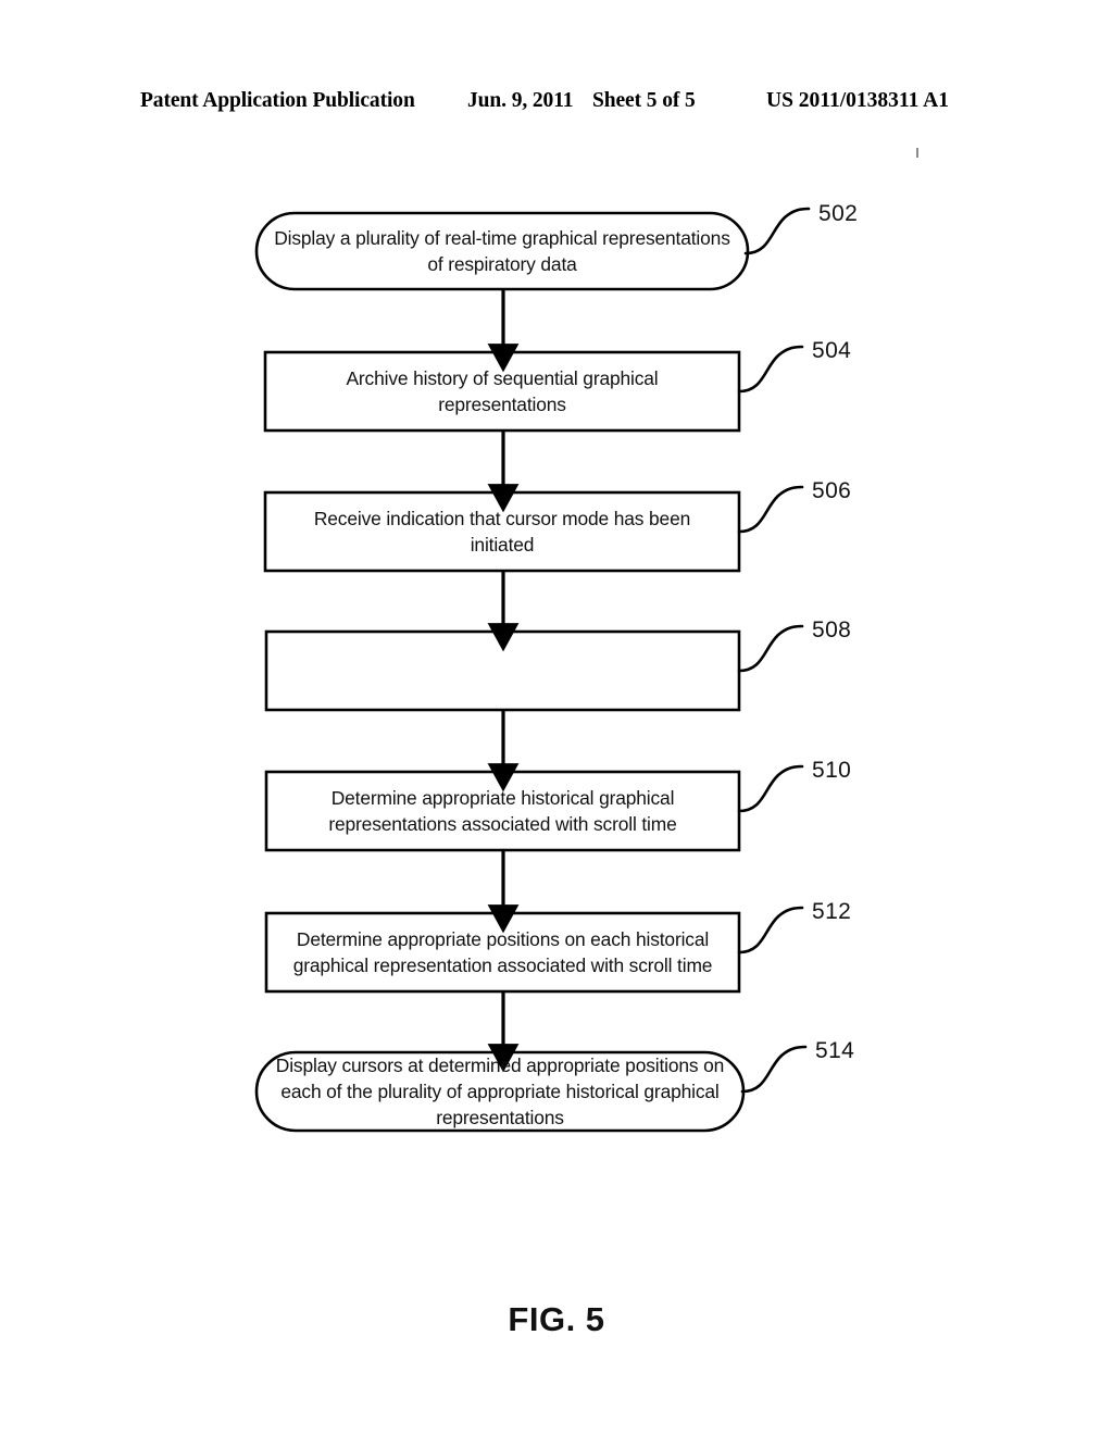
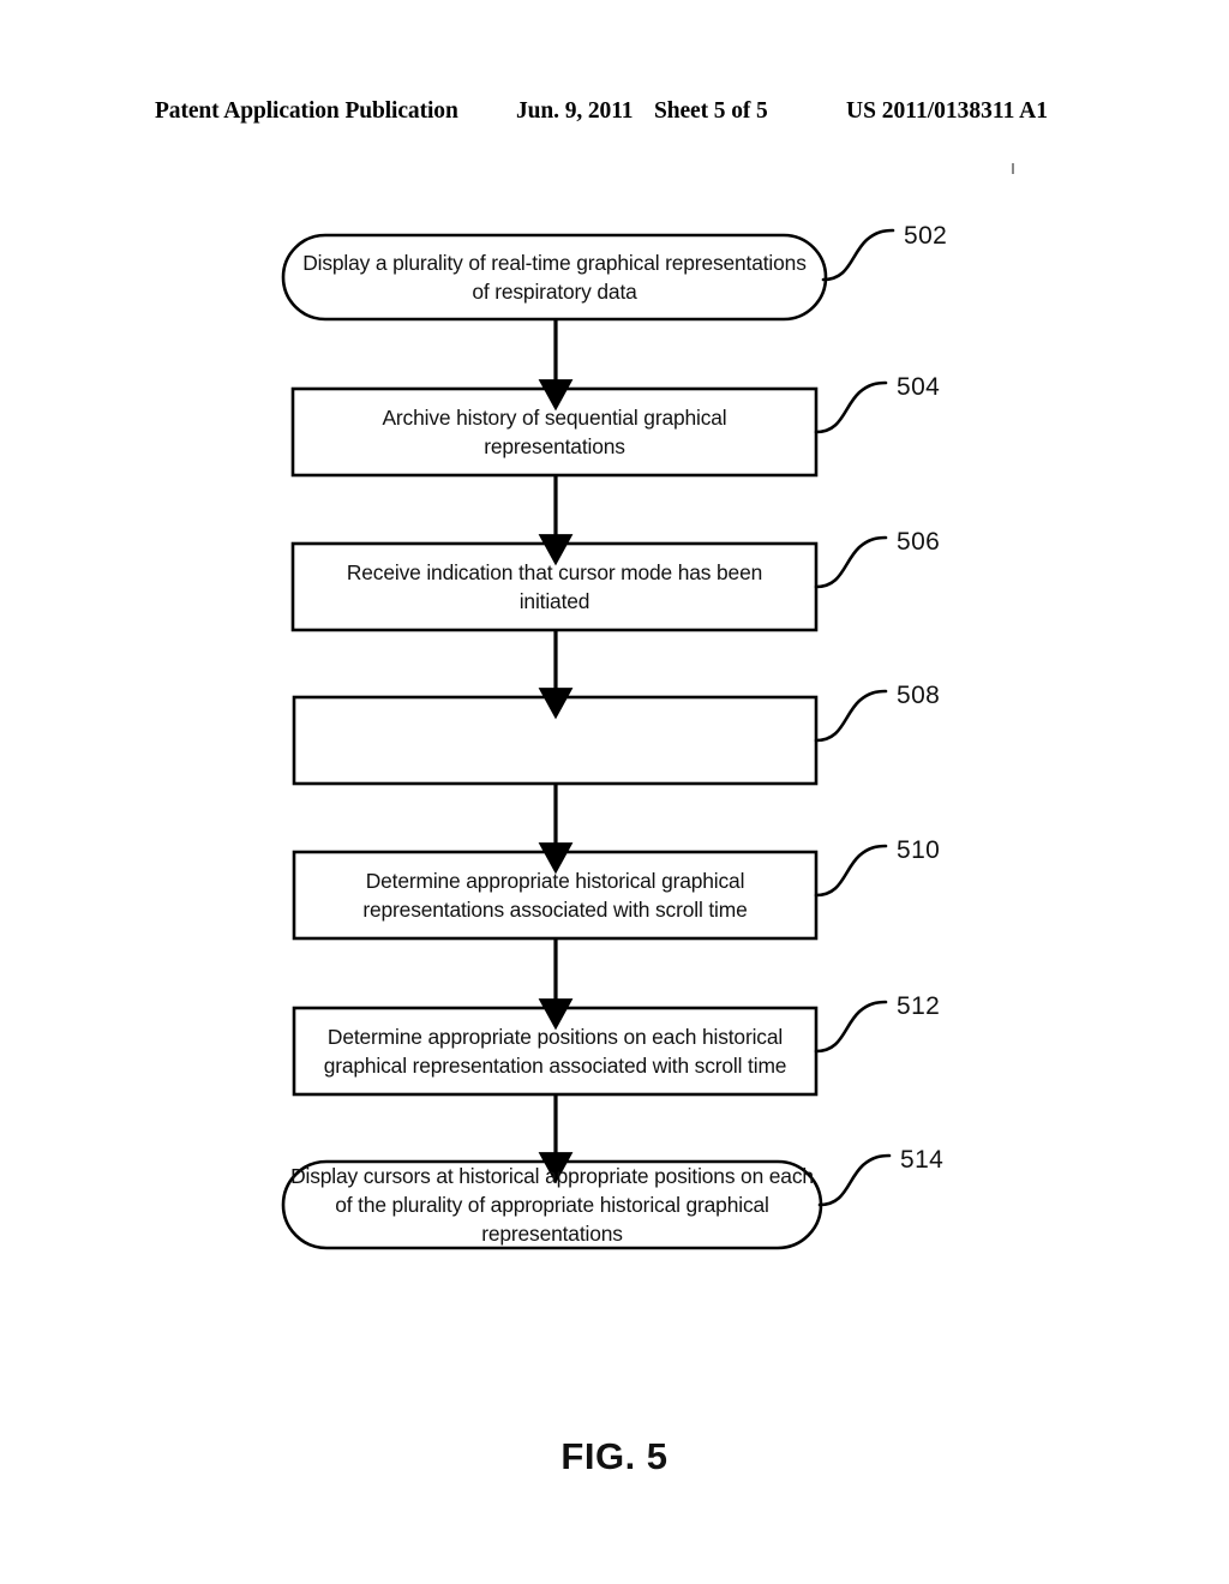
  Patent Application Publication
  Jun. 9, 2011
  Sheet 5 of 5
  US 2011/0138311 A1
  Display a plurality of real-time graphical representations of respiratory data
  Archive history of sequential graphical representations
  Receive indication that cursor mode has been initiated
  Determine appropriate historical graphical representations associated with scroll time
  Determine appropriate positions on each historical graphical representation associated with scroll time
- Display cursors at determined appropriate positions on each of the plurality of appropriate historical graphical representations
+ Display cursors at historical appropriate positions on each of the plurality of appropriate historical graphical representations
  502
  504
  506
  508
  510
  512
  514
  FIG. 5
